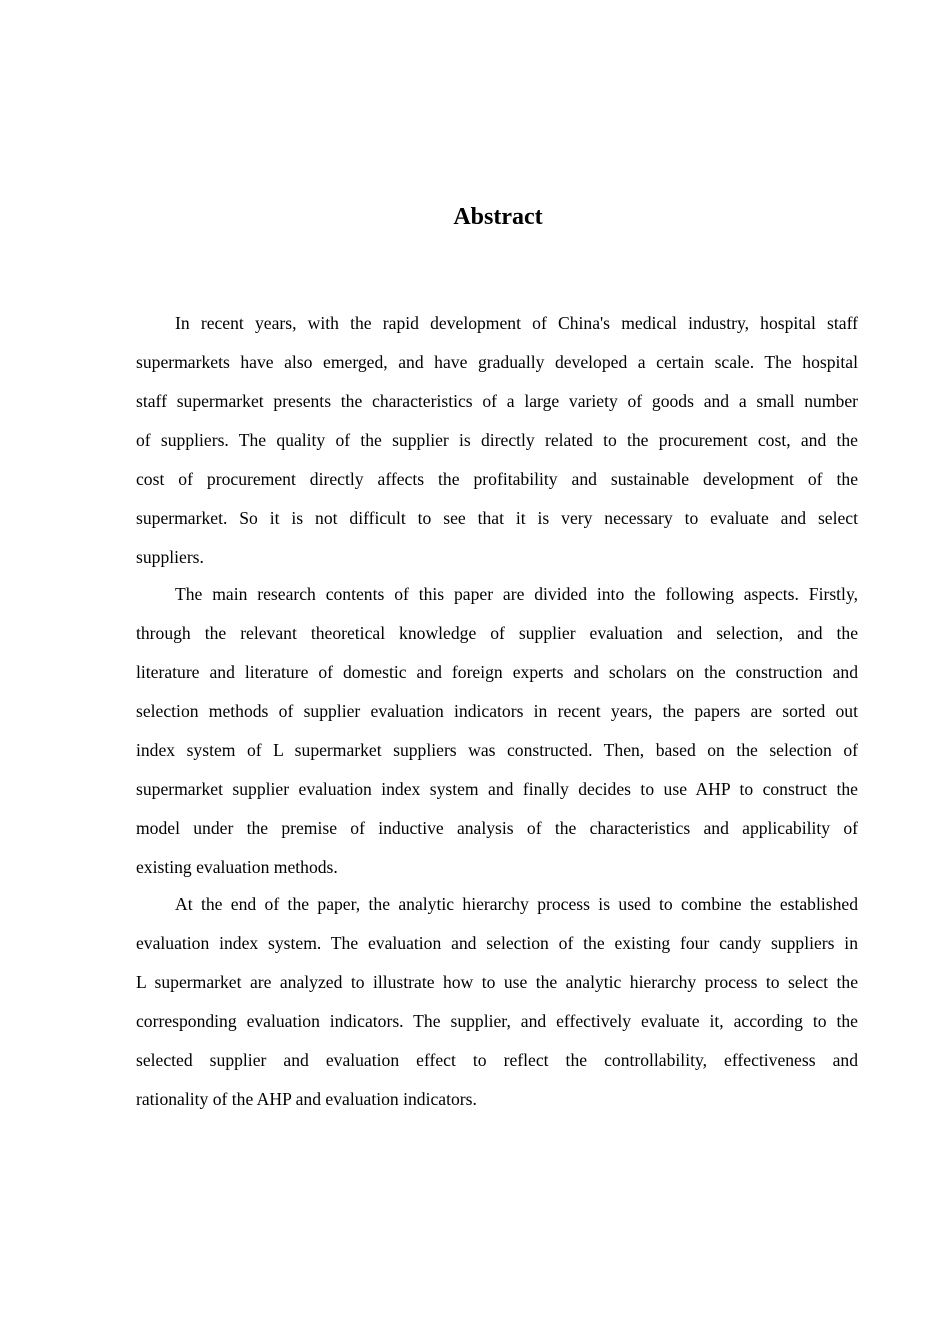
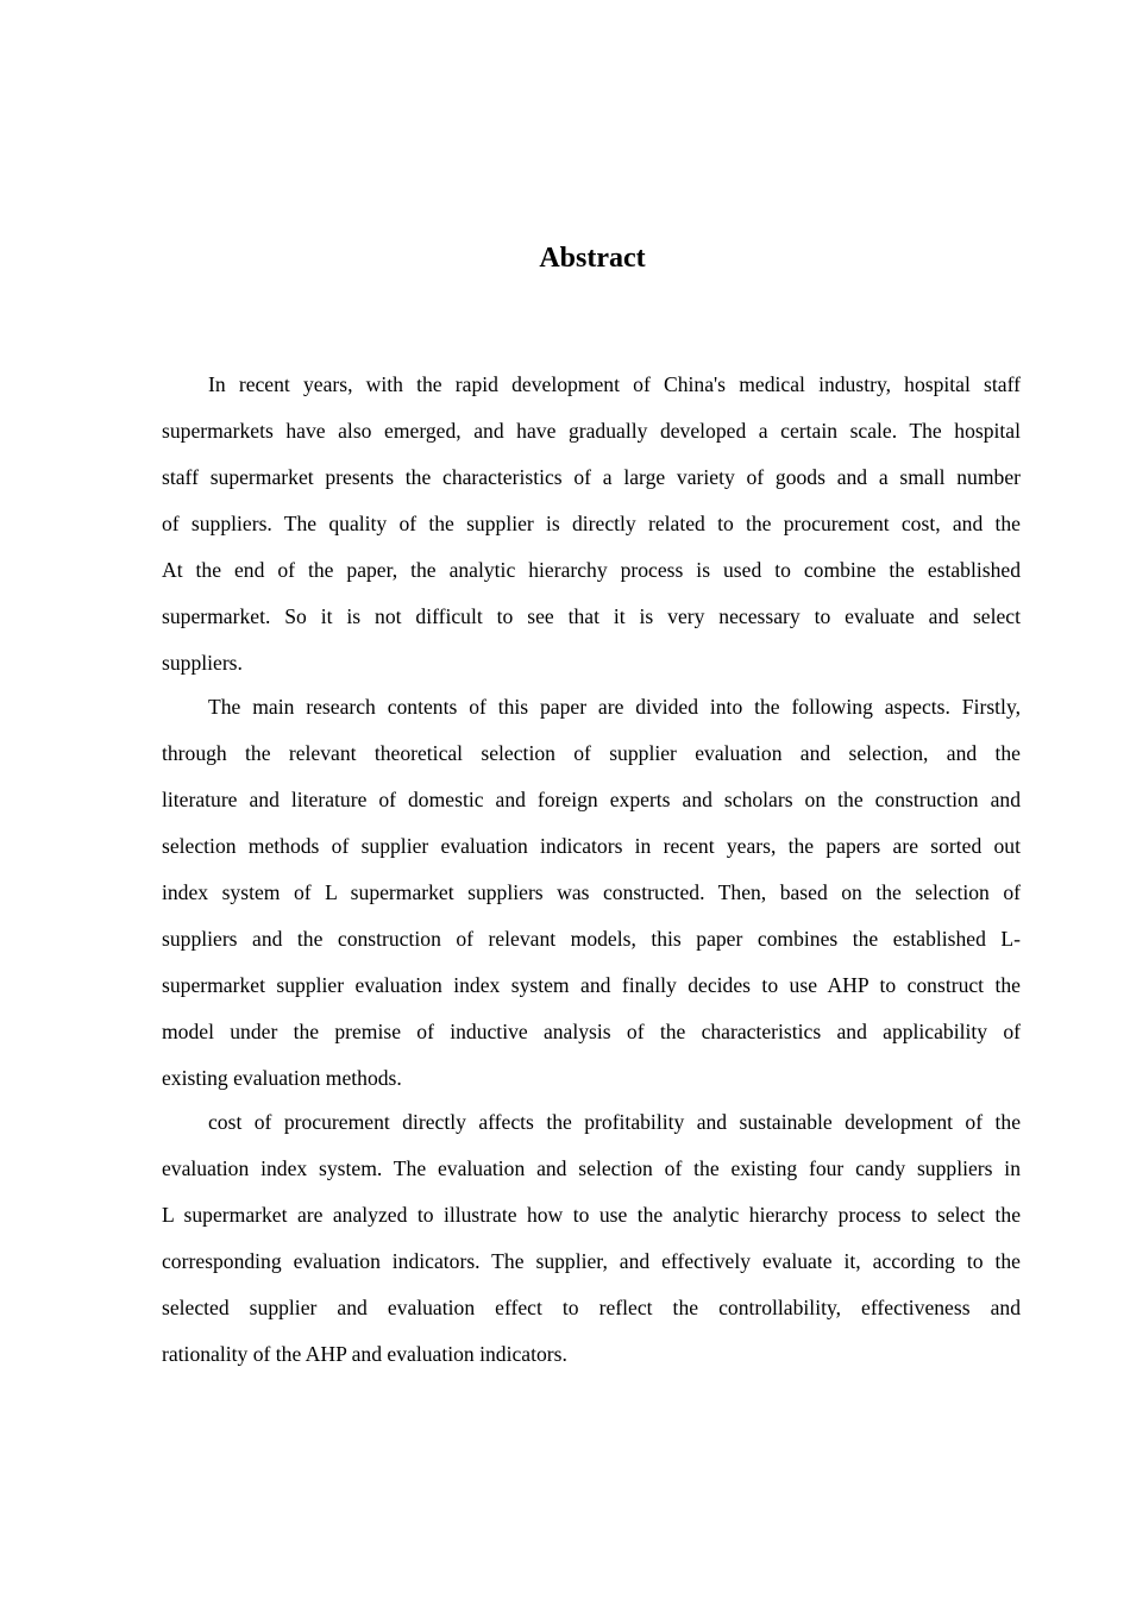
  Abstract
  In recent years, with the rapid development of China's medical industry, hospital staff
  supermarkets have also emerged, and have gradually developed a certain scale. The hospital
  staff supermarket presents the characteristics of a large variety of goods and a small number
  of suppliers. The quality of the supplier is directly related to the procurement cost, and the
- cost of procurement directly affects the profitability and sustainable development of the
+ At the end of the paper, the analytic hierarchy process is used to combine the established
  supermarket. So it is not difficult to see that it is very necessary to evaluate and select
  suppliers.
  The main research contents of this paper are divided into the following aspects. Firstly,
- through the relevant theoretical knowledge of supplier evaluation and selection, and the
+ through the relevant theoretical selection of supplier evaluation and selection, and the
  literature and literature of domestic and foreign experts and scholars on the construction and
  selection methods of supplier evaluation indicators in recent years, the papers are sorted out
  index system of L supermarket suppliers was constructed. Then, based on the selection of
+ suppliers and the construction of relevant models, this paper combines the established L-
  supermarket supplier evaluation index system and finally decides to use AHP to construct the
  model under the premise of inductive analysis of the characteristics and applicability of
  existing evaluation methods.
- At the end of the paper, the analytic hierarchy process is used to combine the established
+ cost of procurement directly affects the profitability and sustainable development of the
  evaluation index system. The evaluation and selection of the existing four candy suppliers in
  L supermarket are analyzed to illustrate how to use the analytic hierarchy process to select the
  corresponding evaluation indicators. The supplier, and effectively evaluate it, according to the
  selected supplier and evaluation effect to reflect the controllability, effectiveness and
  rationality of the AHP and evaluation indicators.
